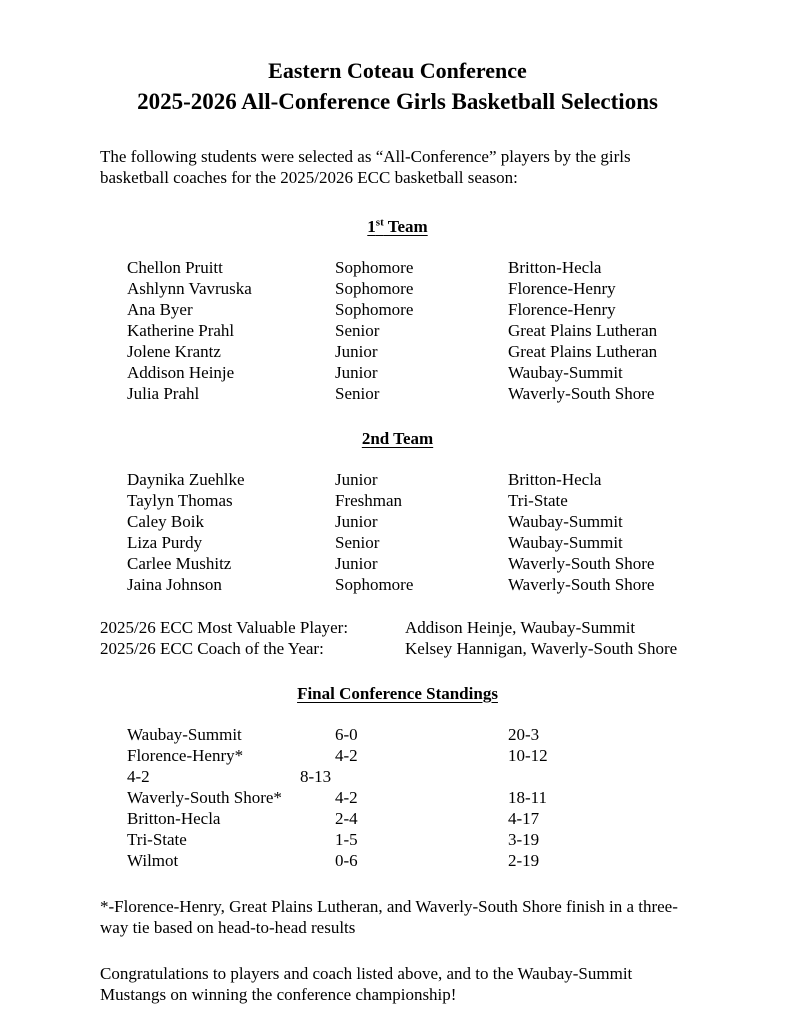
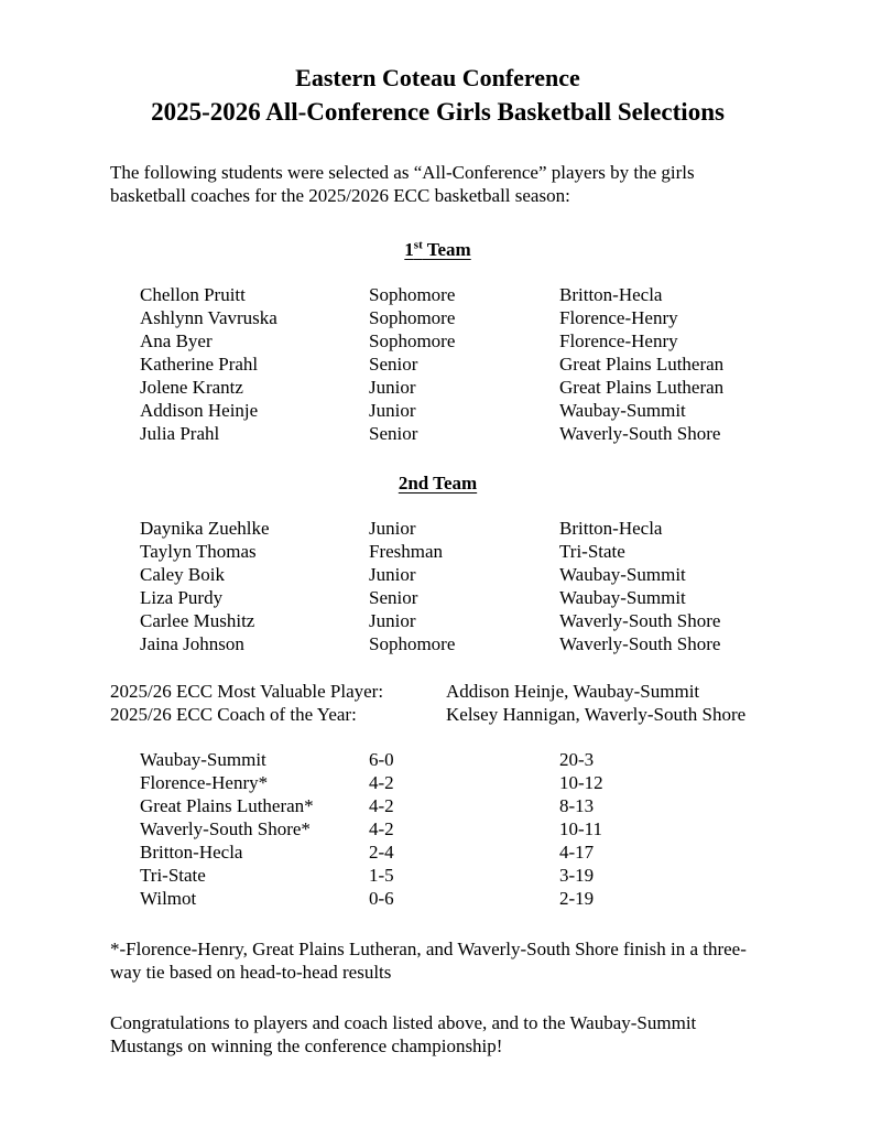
  Eastern Coteau Conference
  2025-2026 All-Conference Girls Basketball Selections
  The following students were selected as “All-Conference” players by the girls basketball coaches for the 2025/2026 ECC basketball season:
  1st Team
  Chellon Pruitt
  Sophomore
  Britton-Hecla
  Ashlynn Vavruska
  Sophomore
  Florence-Henry
  Ana Byer
  Sophomore
  Florence-Henry
  Katherine Prahl
  Senior
  Great Plains Lutheran
  Jolene Krantz
  Junior
  Great Plains Lutheran
  Addison Heinje
  Junior
  Waubay-Summit
  Julia Prahl
  Senior
  Waverly-South Shore
  2nd Team
  Daynika Zuehlke
  Junior
  Britton-Hecla
  Taylyn Thomas
  Freshman
  Tri-State
  Caley Boik
  Junior
  Waubay-Summit
  Liza Purdy
  Senior
  Waubay-Summit
  Carlee Mushitz
  Junior
  Waverly-South Shore
  Jaina Johnson
  Sophomore
  Waverly-South Shore
  2025/26 ECC Most Valuable Player:
  Addison Heinje, Waubay-Summit
  2025/26 ECC Coach of the Year:
  Kelsey Hannigan, Waverly-South Shore
- Final Conference Standings
  Waubay-Summit
  6-0
  20-3
  Florence-Henry*
  4-2
  10-12
+ Great Plains Lutheran*
  4-2
  8-13
  Waverly-South Shore*
  4-2
- 18-11
+ 10-11
  Britton-Hecla
  2-4
  4-17
  Tri-State
  1-5
  3-19
  Wilmot
  0-6
  2-19
  *-Florence-Henry, Great Plains Lutheran, and Waverly-South Shore finish in a three-way tie based on head-to-head results
  Congratulations to players and coach listed above, and to the Waubay-Summit Mustangs on winning the conference championship!
